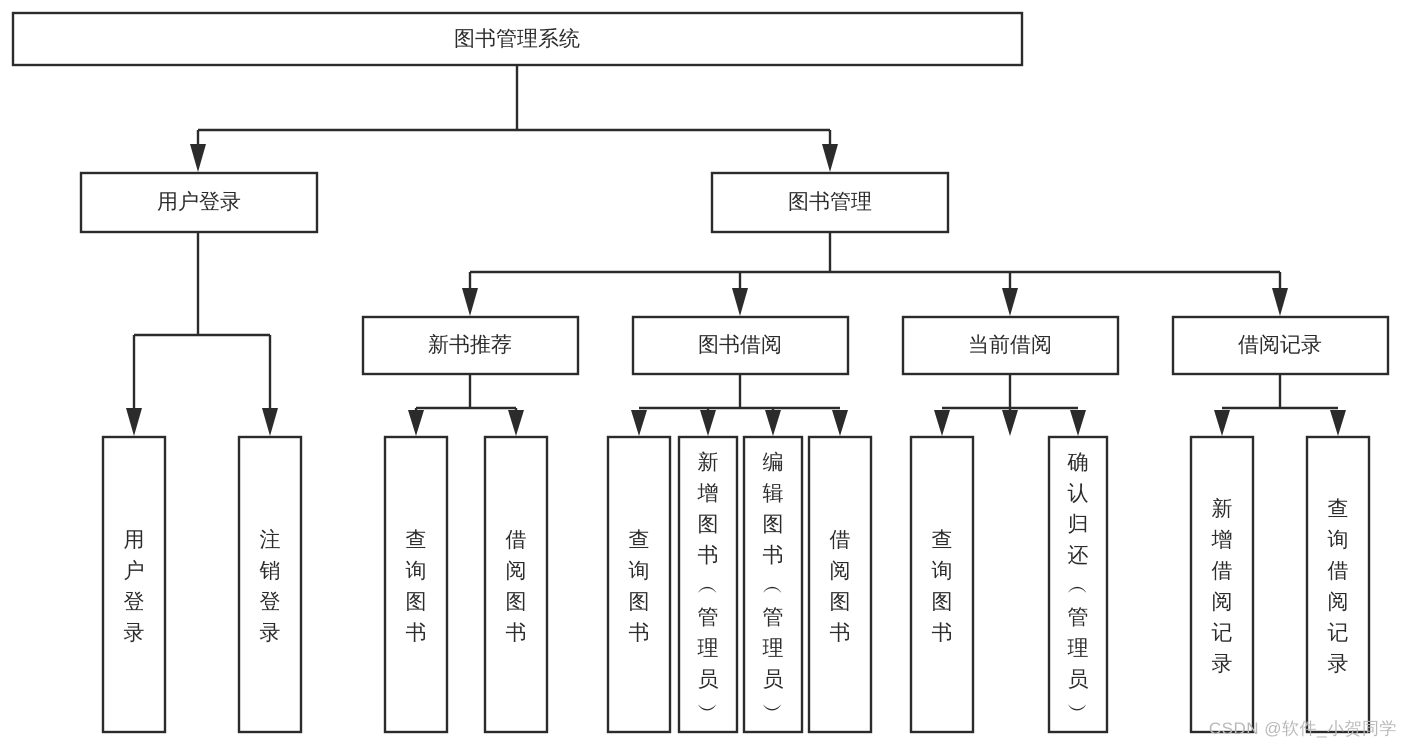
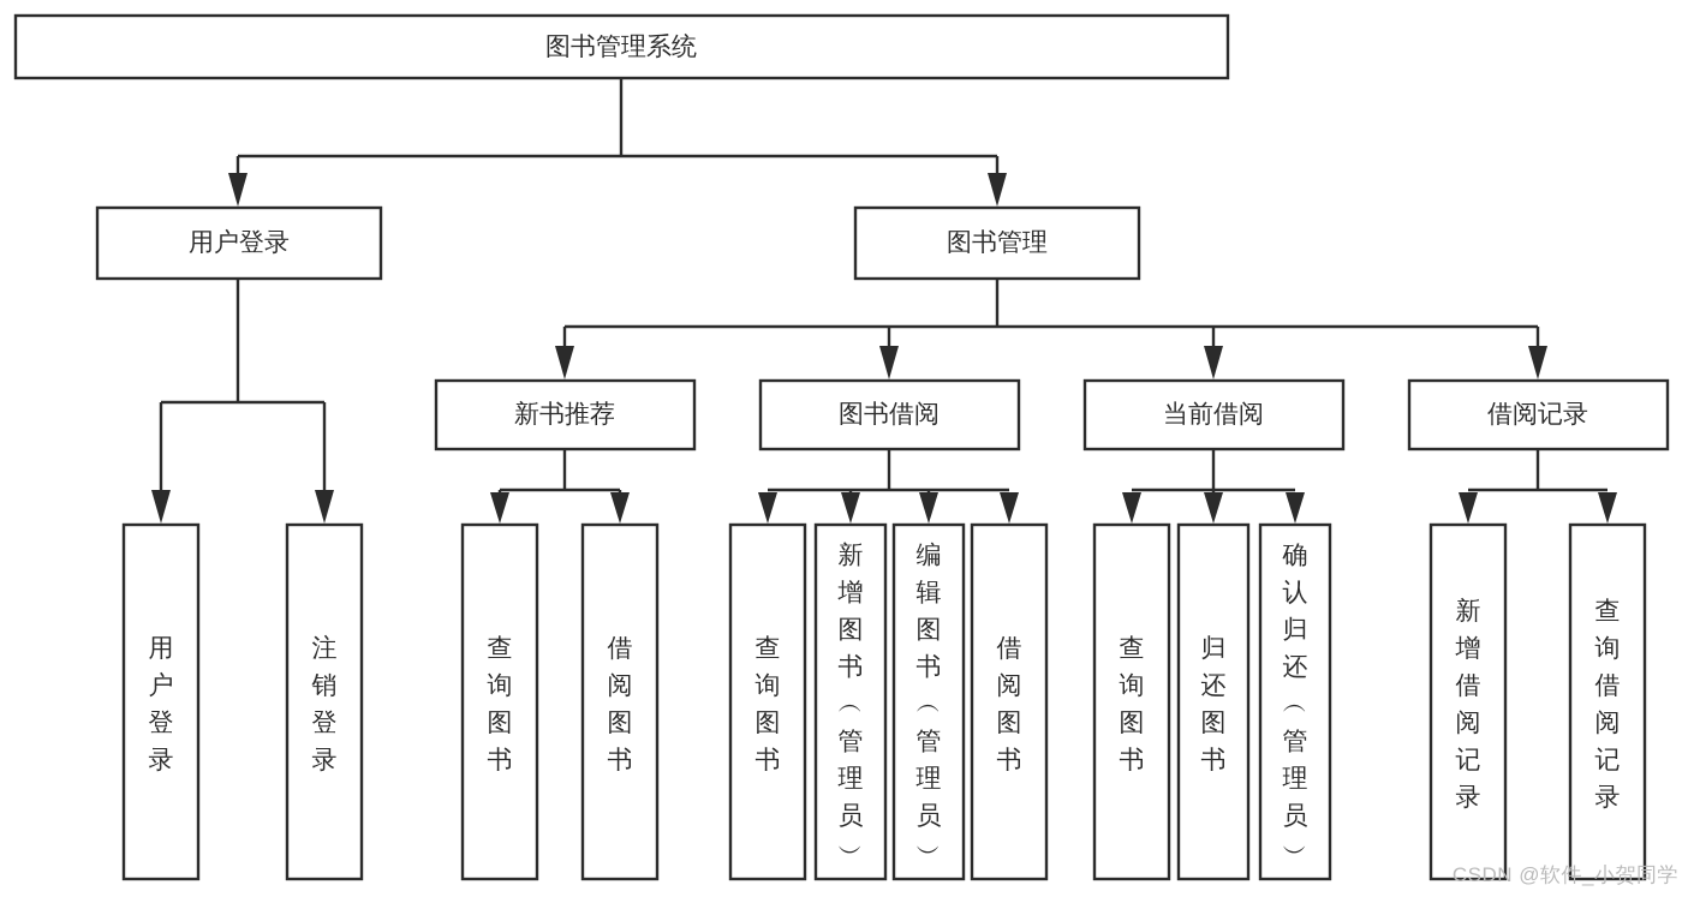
  图书管理系统
  用户登录
  图书管理
  新书推荐
  图书借阅
  当前借阅
  借阅记录
  用户登录
  注销登录
  查询图书
  借阅图书
  查询图书
  新增图书 ︵ 管理员 ︶
  编辑图书 ︵ 管理员 ︶
  借阅图书
  查询图书
+ 归还图书
  确认归还 ︵ 管理员 ︶
  新增借阅记录
  查询借阅记录
  CSDN @软件_小贺同学
